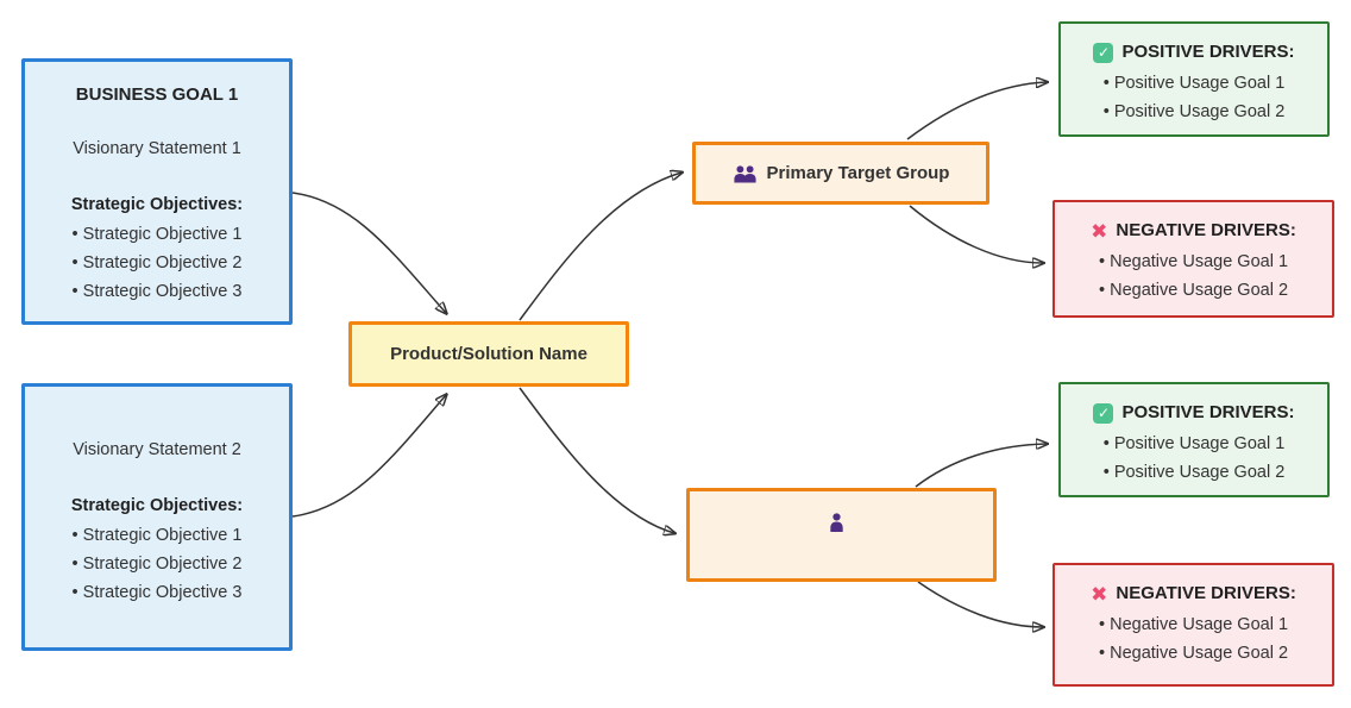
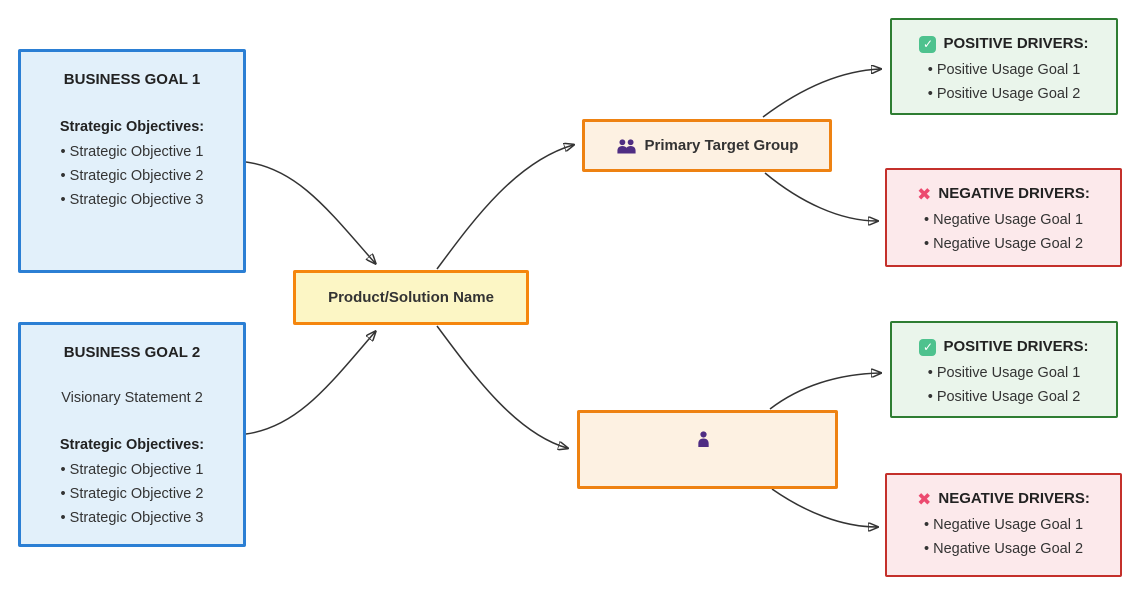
  BUSINESS GOAL 1
- Visionary Statement 1
  Strategic Objectives:
  Strategic Objective 1
  Strategic Objective 2
  Strategic Objective 3
+ BUSINESS GOAL 2
  Visionary Statement 2
  Strategic Objectives:
  Strategic Objective 1
  Strategic Objective 2
  Strategic Objective 3
  Product/Solution Name
  Primary Target Group
  ✓
  POSITIVE DRIVERS:
  Positive Usage Goal 1
  Positive Usage Goal 2
  ✖
  NEGATIVE DRIVERS:
  Negative Usage Goal 1
  Negative Usage Goal 2
  ✓
  POSITIVE DRIVERS:
  Positive Usage Goal 1
  Positive Usage Goal 2
  ✖
  NEGATIVE DRIVERS:
  Negative Usage Goal 1
  Negative Usage Goal 2
